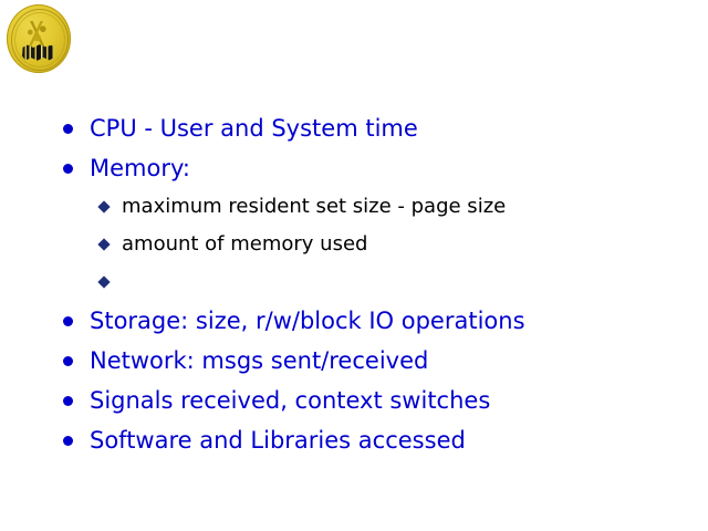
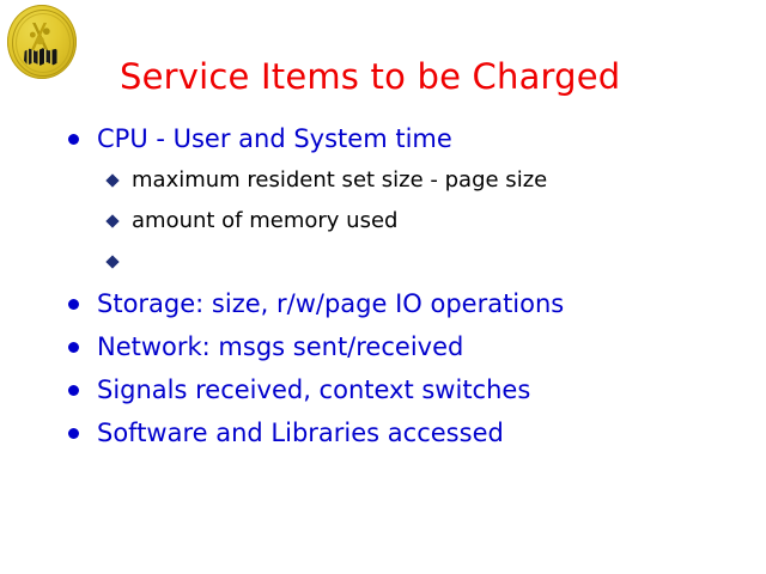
+ Service Items to be Charged
  CPU - User and System time
- Memory:
  maximum resident set size - page size
  amount of memory used
- Storage: size, r/w/block IO operations
+ Storage: size, r/w/page IO operations
  Network: msgs sent/received
  Signals received, context switches
  Software and Libraries accessed
